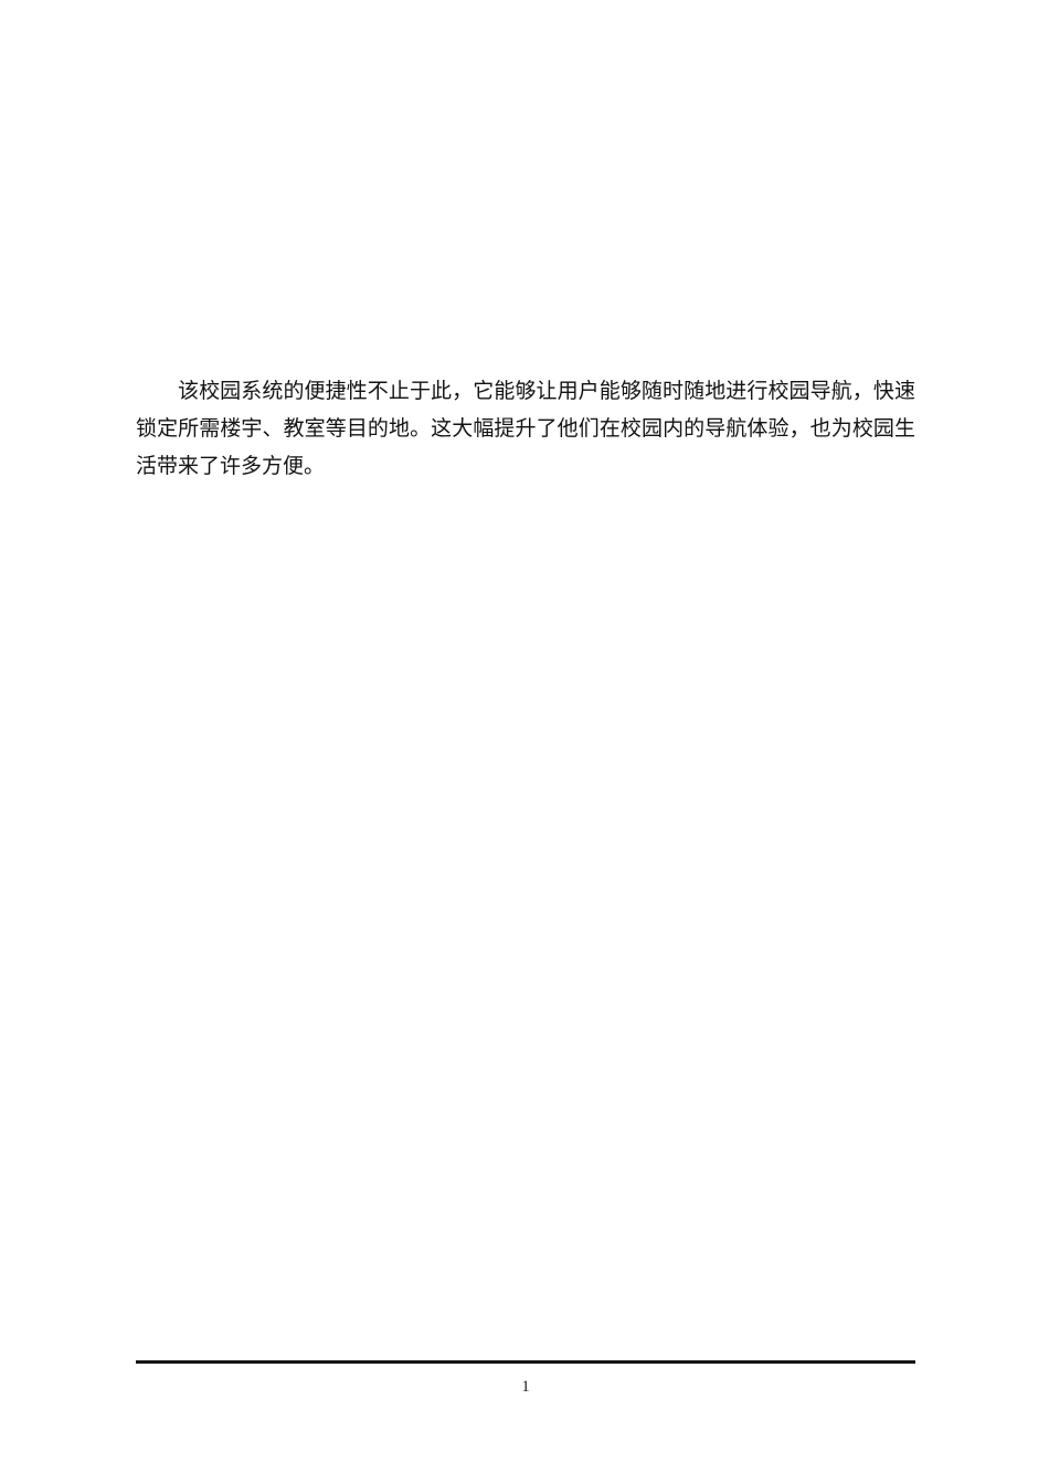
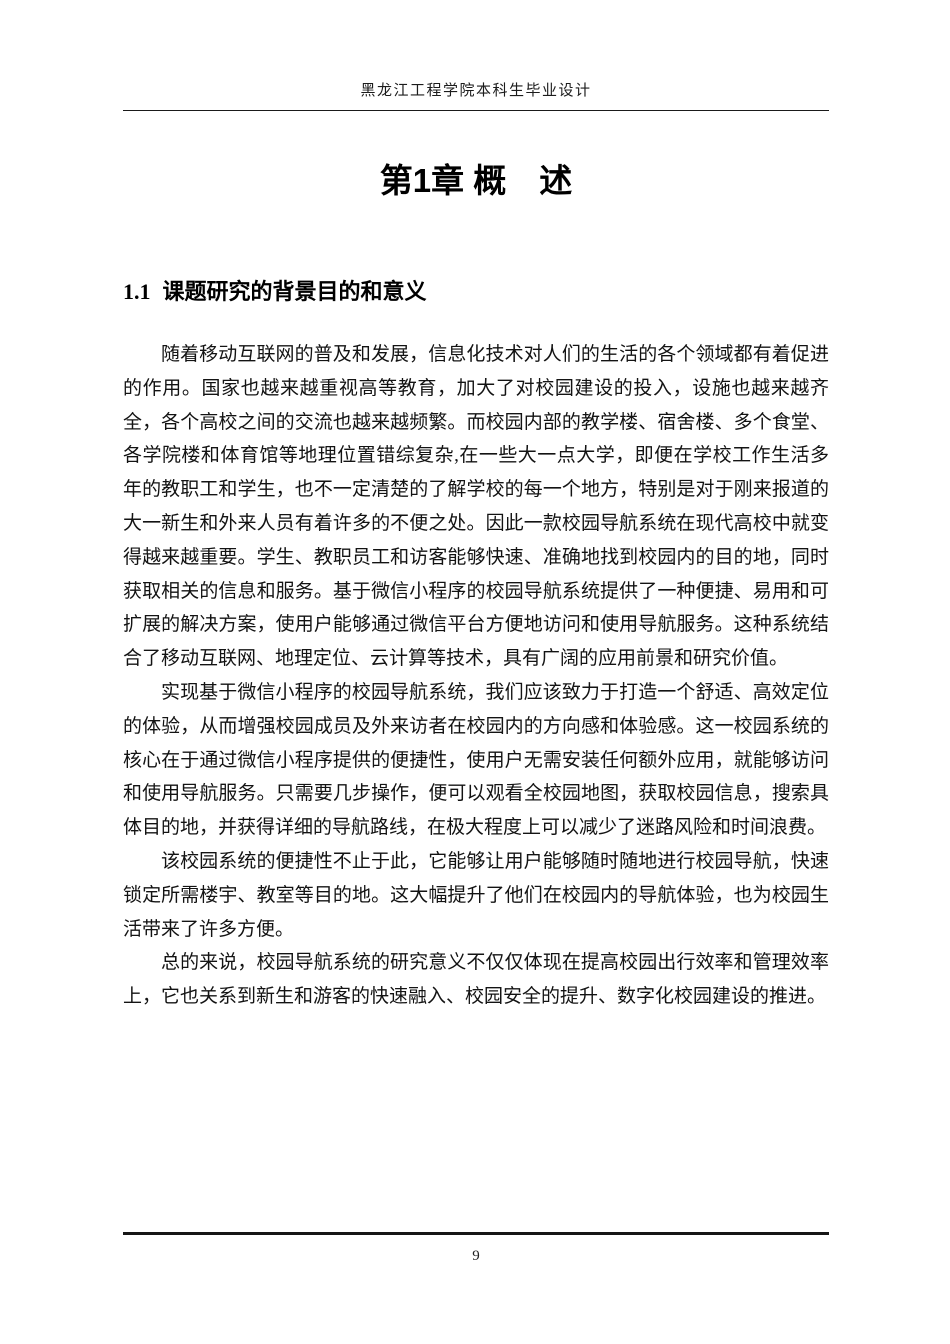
+ 黑龙江工程学院本科生毕业设计
+ 第1章 概 述
+ 1.1 课题研究的背景目的和意义
+ 随着移动互联网的普及和发展，信息化技术对人们的生活的各个领域都有着促进的作用。国家也越来越重视高等教育，加大了对校园建设的投入，设施也越来越齐全，各个高校之间的交流也越来越频繁。而校园内部的教学楼、宿舍楼、多个食堂、各学院楼和体育馆等地理位置错综复杂,在一些大一点大学，即便在学校工作生活多年的教职工和学生，也不一定清楚的了解学校的每一个地方，特别是对于刚来报道的大一新生和外来人员有着许多的不便之处。因此一款校园导航系统在现代高校中就变得越来越重要。学生、教职员工和访客能够快速、准确地找到校园内的目的地，同时获取相关的信息和服务。基于微信小程序的校园导航系统提供了一种便捷、易用和可扩展的解决方案，使用户能够通过微信平台方便地访问和使用导航服务。这种系统结合了移动互联网、地理定位、云计算等技术，具有广阔的应用前景和研究价值。
+ 实现基于微信小程序的校园导航系统，我们应该致力于打造一个舒适、高效定位的体验，从而增强校园成员及外来访者在校园内的方向感和体验感。这一校园系统的核心在于通过微信小程序提供的便捷性，使用户无需安装任何额外应用，就能够访问和使用导航服务。只需要几步操作，便可以观看全校园地图，获取校园信息，搜索具体目的地，并获得详细的导航路线，在极大程度上可以减少了迷路风险和时间浪费。
  该校园系统的便捷性不止于此，它能够让用户能够随时随地进行校园导航，快速锁定所需楼宇、教室等目的地。这大幅提升了他们在校园内的导航体验，也为校园生活带来了许多方便。
+ 总的来说，校园导航系统的研究意义不仅仅体现在提高校园出行效率和管理效率上，它也关系到新生和游客的快速融入、校园安全的提升、数字化校园建设的推进。
- 1
+ 9
